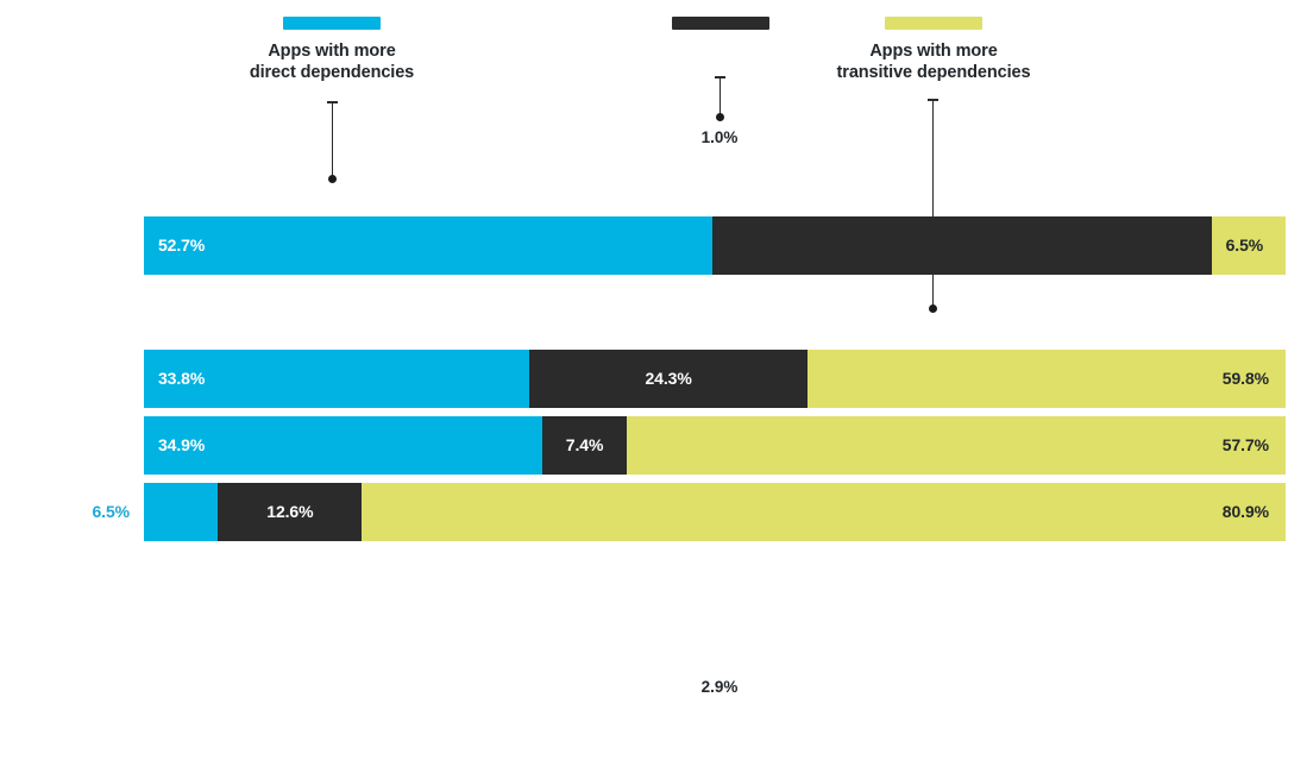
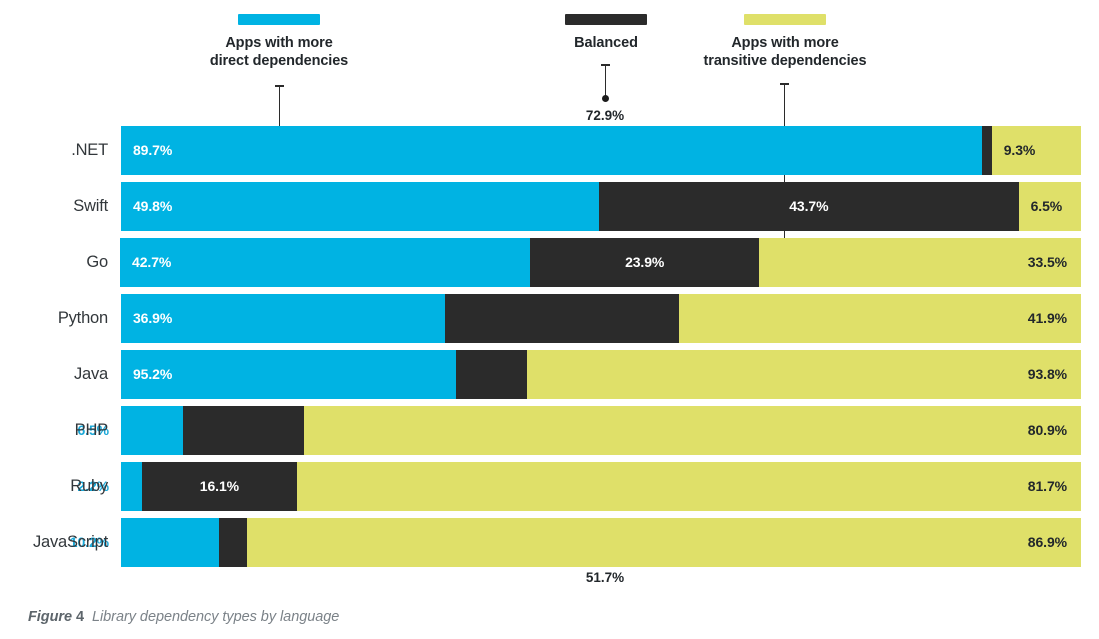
  Apps with more
  direct dependencies
+ Balanced
  Apps with more
  transitive dependencies
- 1.0%
+ 72.9%
+ 89.7%
+ 9.3%
+ .NET
- 52.7%
+ 49.8%
+ 43.7%
  6.5%
+ Swift
+ 42.7%
+ 23.9%
+ 33.5%
+ Go
- 33.8%
+ 36.9%
- 24.3%
- 59.8%
+ 41.9%
+ Python
- 34.9%
+ 95.2%
- 7.4%
- 57.7%
+ 93.8%
+ Java
  6.5%
- 12.6%
  80.9%
+ PHP
+ 2.2%
+ 16.1%
+ 81.7%
+ Ruby
+ 10.2%
+ 86.9%
+ JavaScript
- 2.9%
+ 51.7%
+ Figure 4 Library dependency types by language
